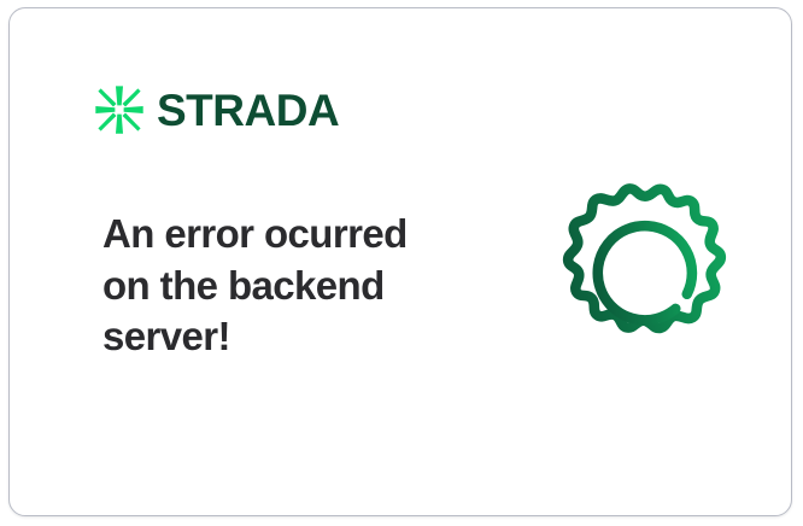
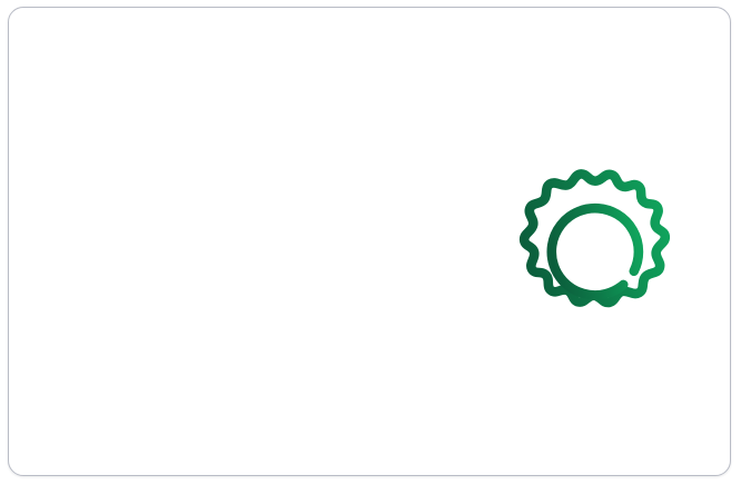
- STRADA
- An error ocurred on the backend server!
